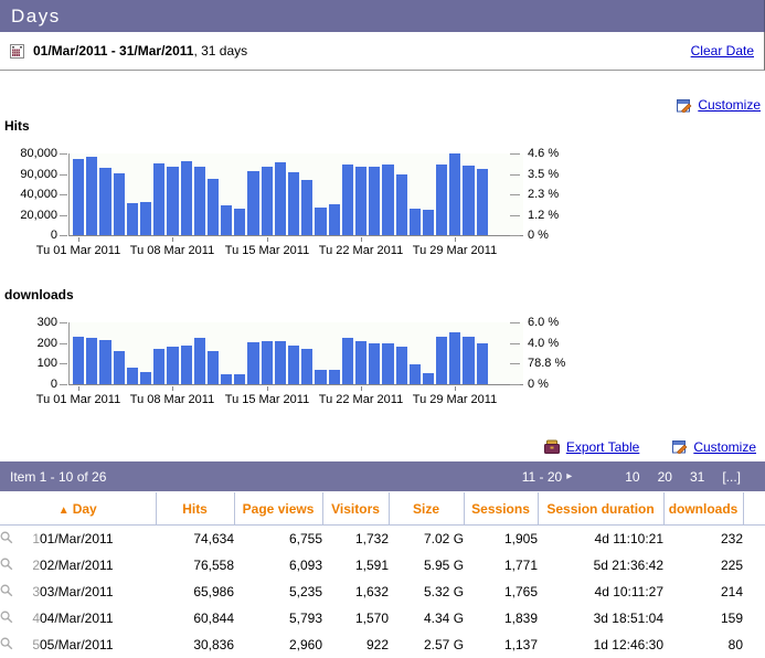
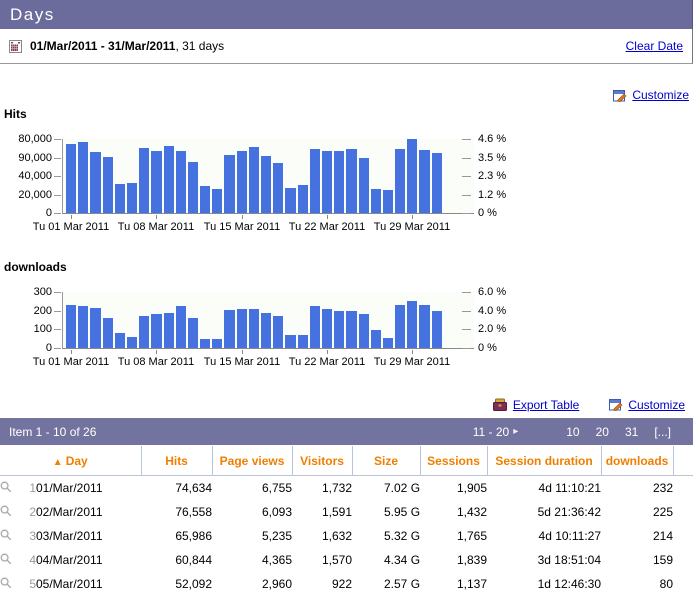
  Days
  01/Mar/2011 - 31/Mar/2011, 31 days
  Clear Date
  Customize
  Hits
  80,000
  90,000
  40,000
  20,000
  0
  4.6 %
  3.5 %
  2.3 %
  1.2 %
  0 %
  Tu 01 Mar 2011
  Tu 08 Mar 2011
  Tu 15 Mar 2011
  Tu 22 Mar 2011
  Tu 29 Mar 2011
  downloads
  300
  200
  100
  0
  6.0 %
  4.0 %
- 78.8 %
+ 2.0 %
  0 %
  Tu 01 Mar 2011
  Tu 08 Mar 2011
  Tu 15 Mar 2011
  Tu 22 Mar 2011
  Tu 29 Mar 2011
  Export Table
  Customize
  Item 1 - 10 of 26
  11 - 20
  ▸
  10
  20
  31
  [...]
  ▲ Day	Hits	Page views	Visitors	Size	Sessions	Session duration	downloads
  	1	01/Mar/2011	74,634	6,755	1,732	7.02 G	1,905	4d 11:10:21	232
- 	2	02/Mar/2011	76,558	6,093	1,591	5.95 G	1,771	5d 21:36:42	225
+ 	2	02/Mar/2011	76,558	6,093	1,591	5.95 G	1,432	5d 21:36:42	225
  	3	03/Mar/2011	65,986	5,235	1,632	5.32 G	1,765	4d 10:11:27	214
- 	4	04/Mar/2011	60,844	5,793	1,570	4.34 G	1,839	3d 18:51:04	159
+ 	4	04/Mar/2011	60,844	4,365	1,570	4.34 G	1,839	3d 18:51:04	159
- 	5	05/Mar/2011	30,836	2,960	922	2.57 G	1,137	1d 12:46:30	80
+ 	5	05/Mar/2011	52,092	2,960	922	2.57 G	1,137	1d 12:46:30	80
